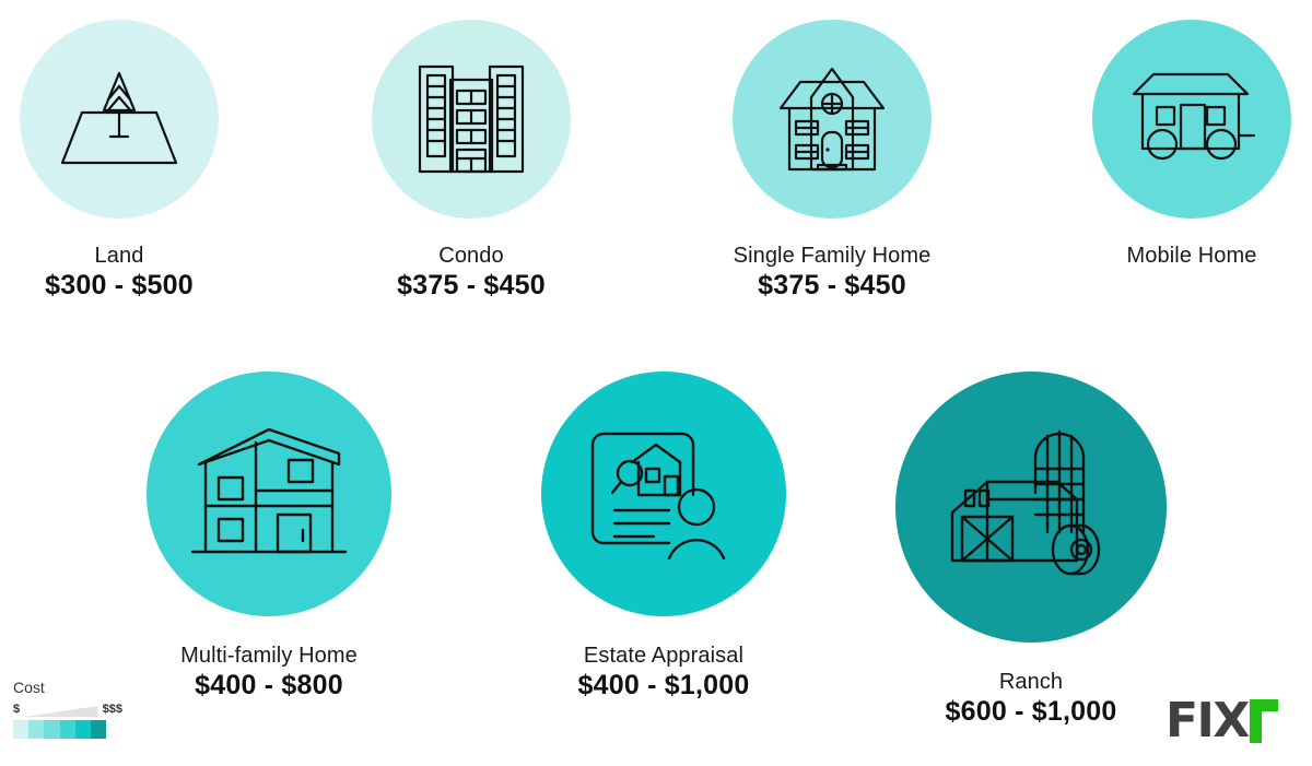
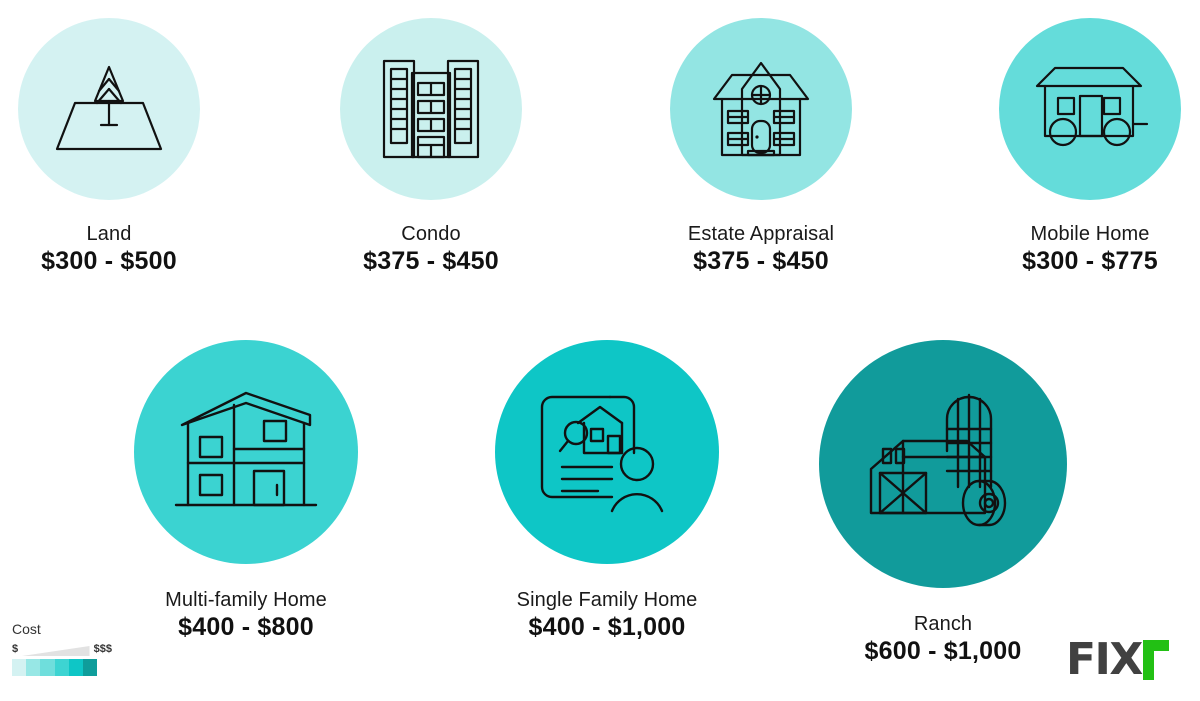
  Land
  $300 - $500
  Condo
  $375 - $450
- Single Family Home
+ Estate Appraisal
  $375 - $450
  Mobile Home
+ $300 - $775
  Multi-family Home
  $400 - $800
- Estate Appraisal
+ Single Family Home
  $400 - $1,000
  Ranch
  $600 - $1,000
  Cost
  $
  $$$
  FIX
